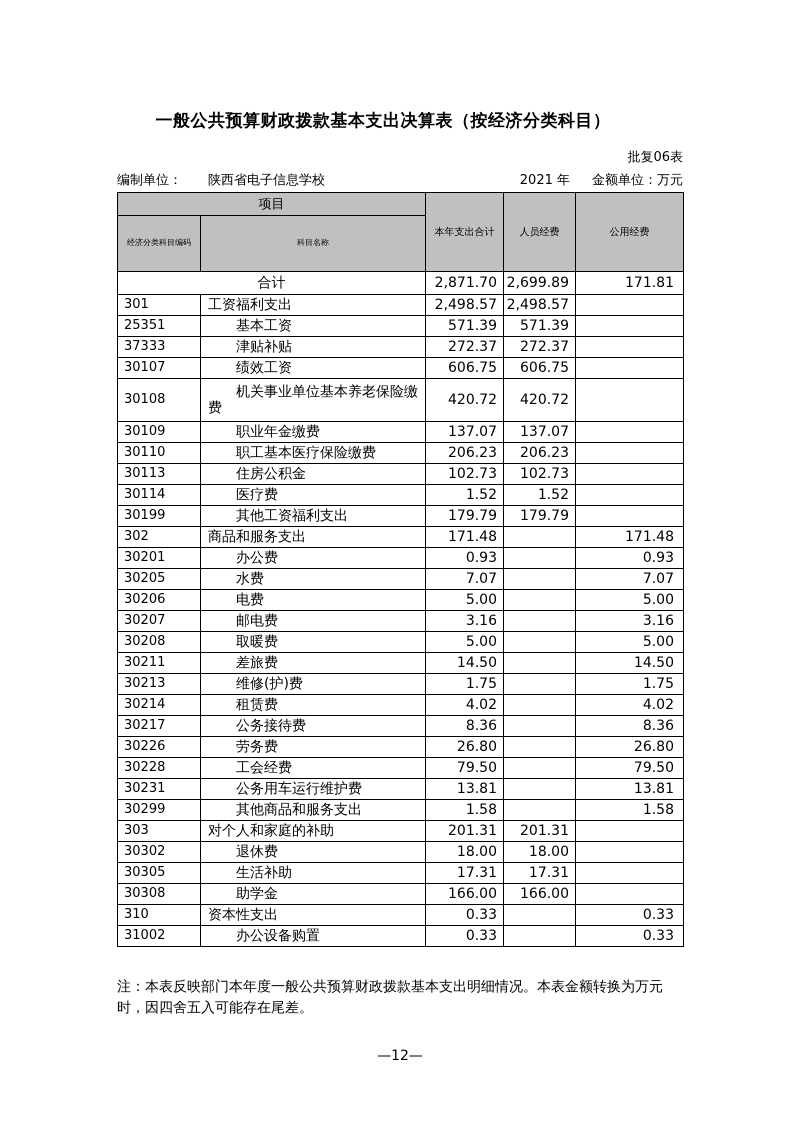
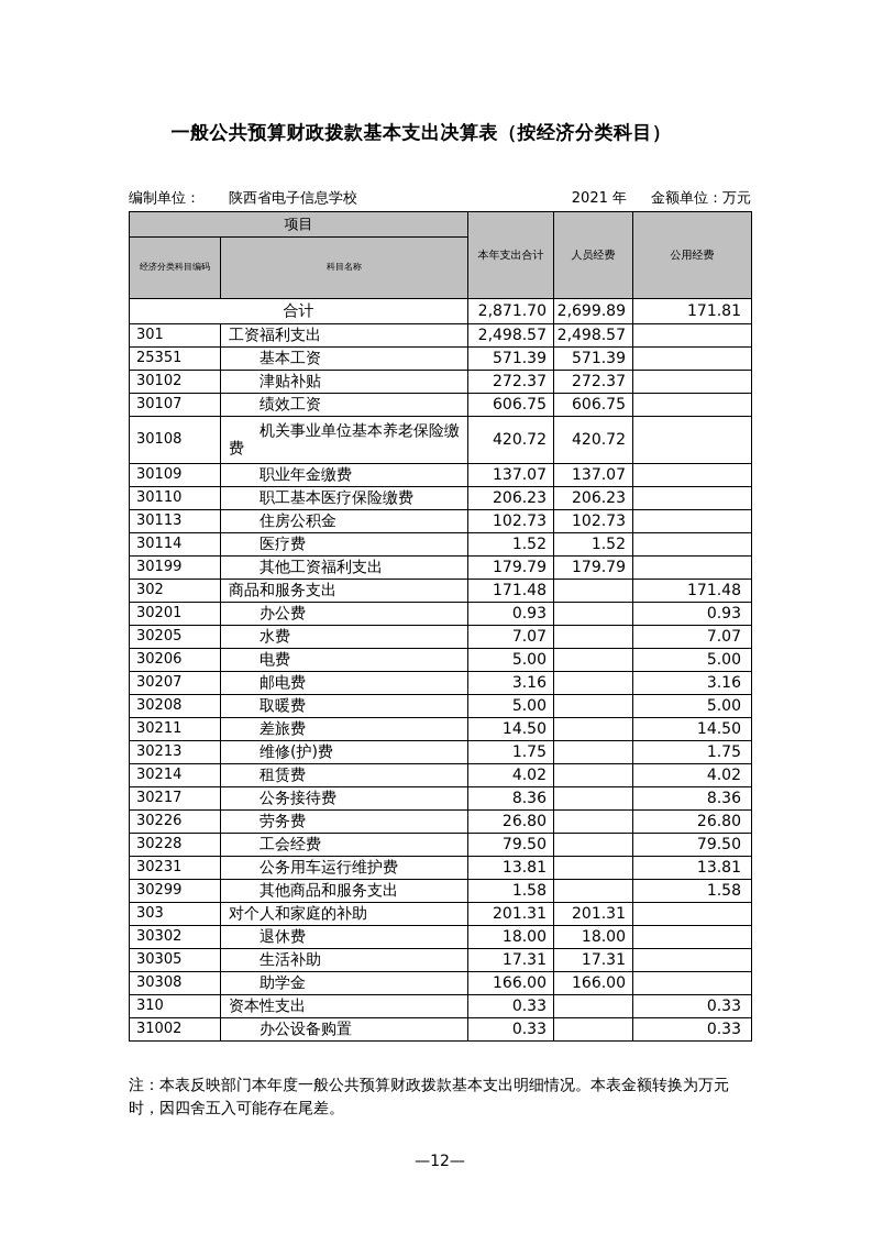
  一般公共预算财政拨款基本支出决算表（按经济分类科目）
- 批复06表
  编制单位：
  陕西省电子信息学校
  2021 年
  金额单位：万元
  项目	本年支出合计	人员经费	公用经费
  经济分类科目编码	科目名称
  合计	2,871.70	2,699.89	171.81
  301	工资福利支出	2,498.57	2,498.57
  25351	基本工资	571.39	571.39
- 37333	津贴补贴	272.37	272.37
+ 30102	津贴补贴	272.37	272.37
  30107	绩效工资	606.75	606.75
  30108	机关事业单位基本养老保险缴费	420.72	420.72
  30109	职业年金缴费	137.07	137.07
  30110	职工基本医疗保险缴费	206.23	206.23
  30113	住房公积金	102.73	102.73
  30114	医疗费	1.52	1.52
  30199	其他工资福利支出	179.79	179.79
  302	商品和服务支出	171.48		171.48
  30201	办公费	0.93		0.93
  30205	水费	7.07		7.07
  30206	电费	5.00		5.00
  30207	邮电费	3.16		3.16
  30208	取暖费	5.00		5.00
  30211	差旅费	14.50		14.50
  30213	维修(护)费	1.75		1.75
  30214	租赁费	4.02		4.02
  30217	公务接待费	8.36		8.36
  30226	劳务费	26.80		26.80
  30228	工会经费	79.50		79.50
  30231	公务用车运行维护费	13.81		13.81
  30299	其他商品和服务支出	1.58		1.58
  303	对个人和家庭的补助	201.31	201.31
  30302	退休费	18.00	18.00
  30305	生活补助	17.31	17.31
  30308	助学金	166.00	166.00
  310	资本性支出	0.33		0.33
  31002	办公设备购置	0.33		0.33
  注：本表反映部门本年度一般公共预算财政拨款基本支出明细情况。本表金额转换为万元时，因四舍五入可能存在尾差。
  —12—
